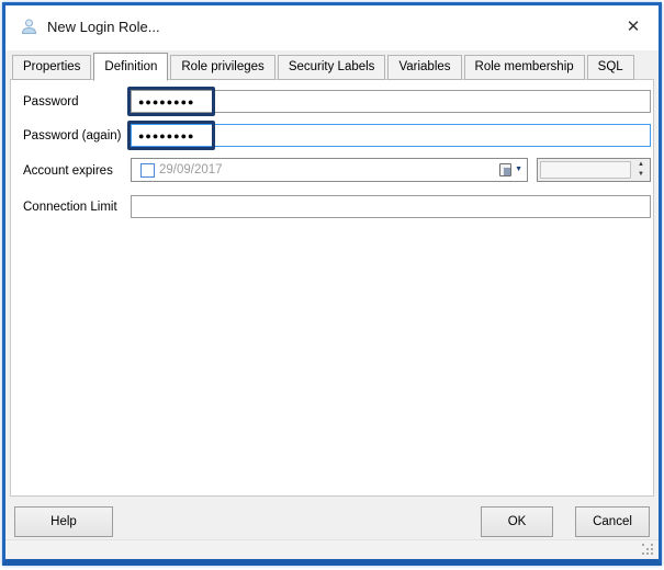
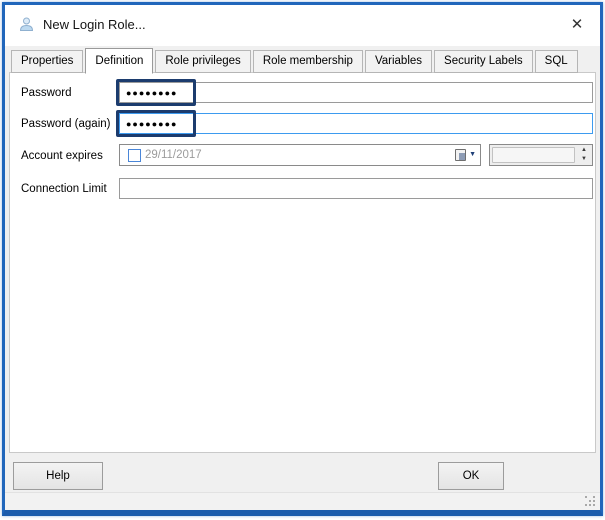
  New Login Role...
  ✕
  Properties
  Definition
  Role privileges
- Security Labels
+ Role membership
  Variables
- Role membership
+ Security Labels
  SQL
  Password
  ●●●●●●●●
  Password (again)
  ●●●●●●●●
  Account expires
- 29/09/2017
+ 29/11/2017
  Connection Limit
  Help
  OK
- Cancel
